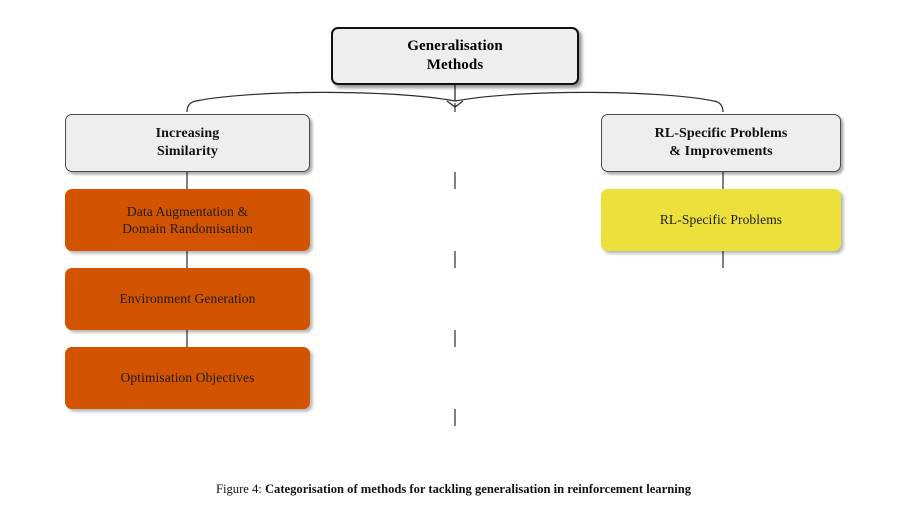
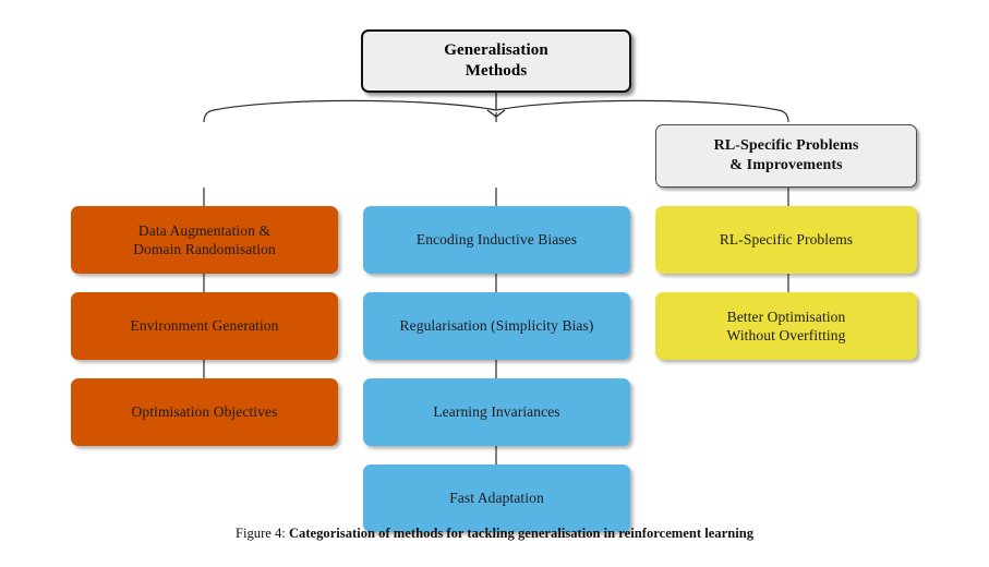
  Generalisation
  Methods
- Increasing
- Similarity
  Data Augmentation &
  Domain Randomisation
  Environment Generation
  Optimisation Objectives
+ Encoding Inductive Biases
+ Regularisation (Simplicity Bias)
+ Learning Invariances
+ Fast Adaptation
  RL-Specific Problems
  & Improvements
  RL-Specific Problems
+ Better Optimisation
+ Without Overfitting
  Figure 4: Categorisation of methods for tackling generalisation in reinforcement learning
